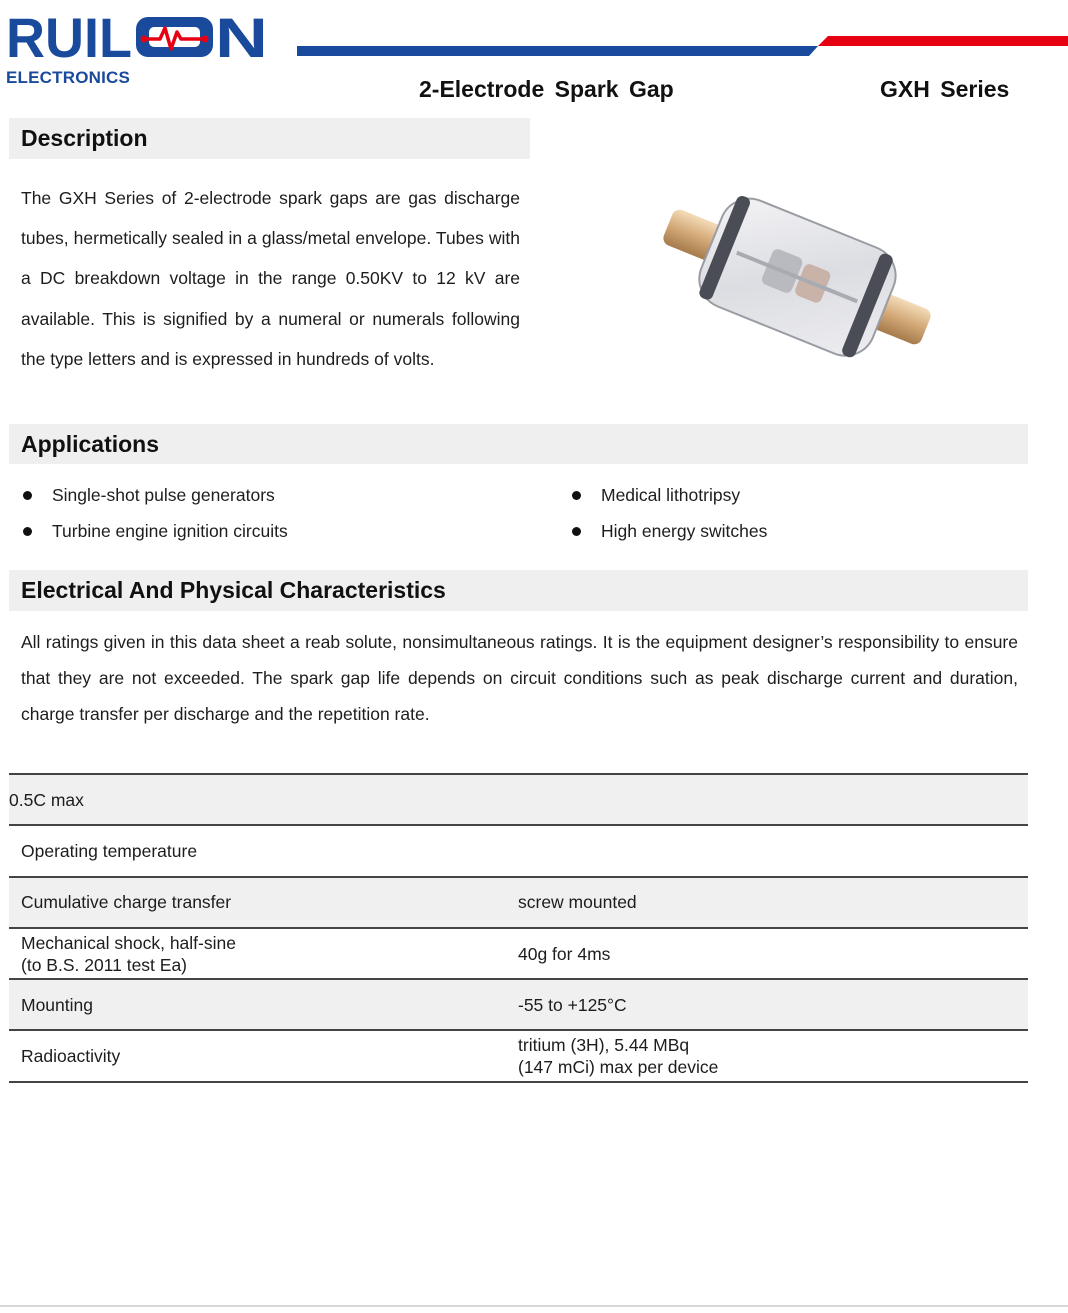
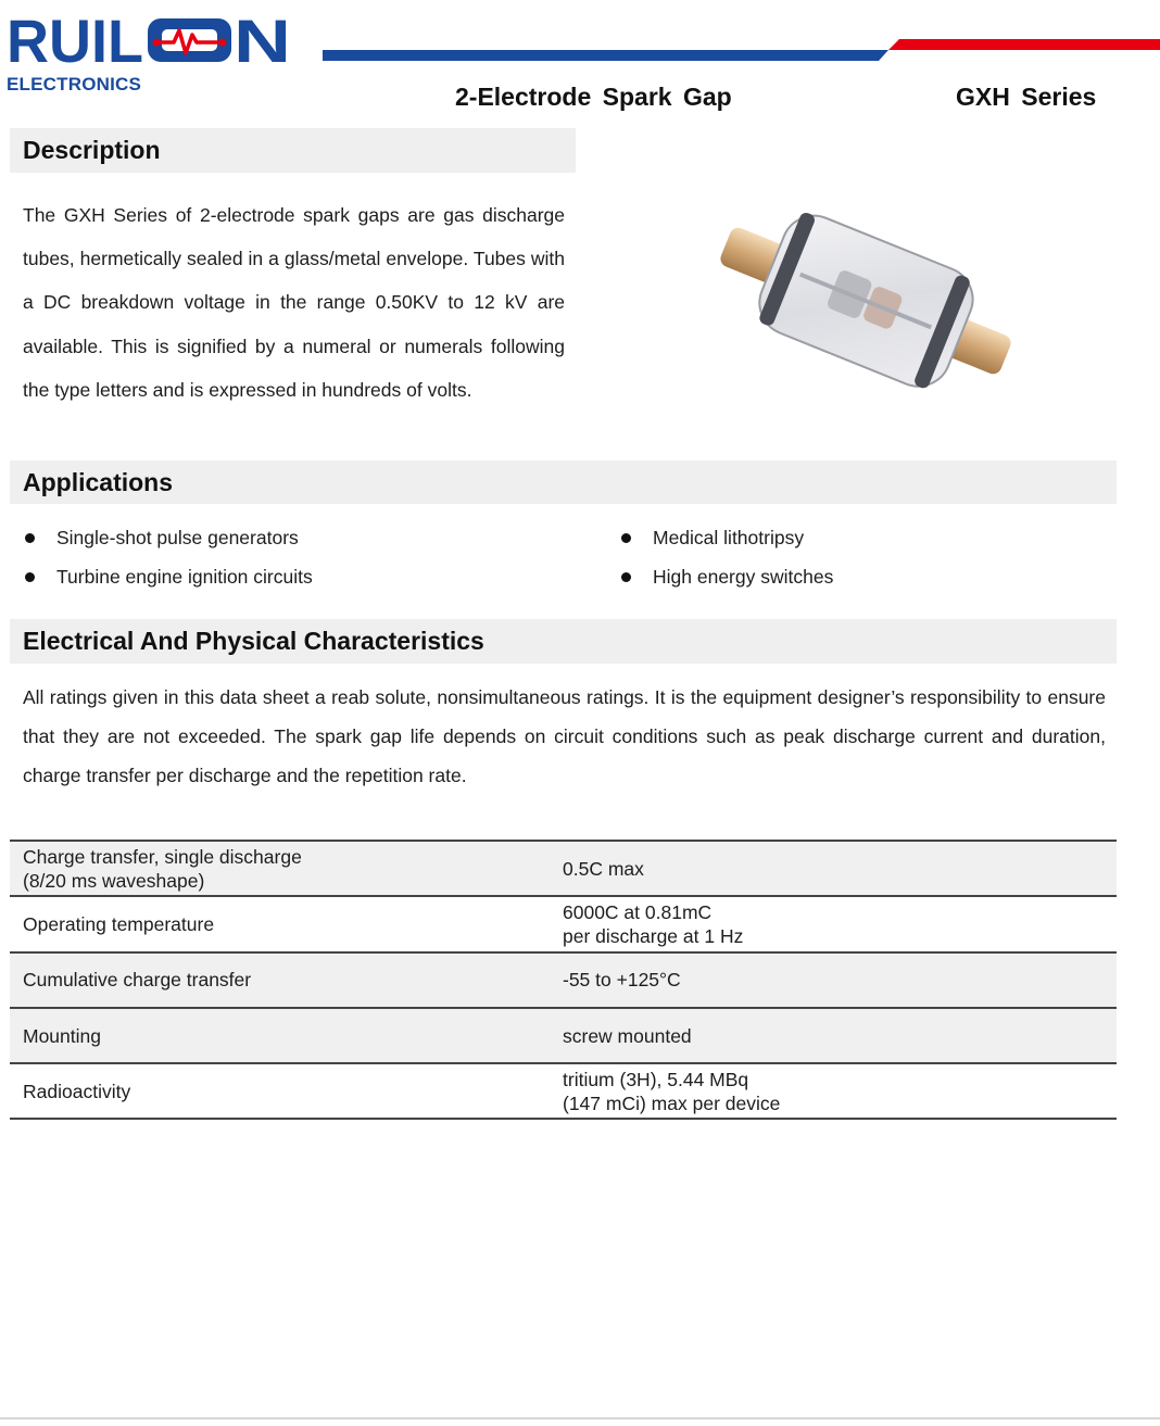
  RUIL
  N
  ELECTRONICS
  2-Electrode Spark Gap
  GXH Series
  Description
  The GXH Series of 2-electrode spark gaps are gas discharge tubes, hermetically sealed in a glass/metal envelope. Tubes with a DC breakdown voltage in the range 0.50KV to 12 kV are available. This is signified by a numeral or numerals following the type letters and is expressed in hundreds of volts.
  Applications
  Single-shot pulse generators
  Turbine engine ignition circuits
  Medical lithotripsy
  High energy switches
  Electrical And Physical Characteristics
  All ratings given in this data sheet a reab solute, nonsimultaneous ratings. It is the equipment designer’s responsibility to ensure that they are not exceeded. The spark gap life depends on circuit conditions such as peak discharge current and duration, charge transfer per discharge and the repetition rate.
+ Charge transfer, single discharge
+ (8/20 ms waveshape)
  0.5C max
  Operating temperature
+ 6000C at 0.81mC
+ per discharge at 1 Hz
  Cumulative charge transfer
- screw mounted
+ -55 to +125°C
- Mechanical shock, half-sine
- (to B.S. 2011 test Ea)
- 40g for 4ms
  Mounting
- -55 to +125°C
+ screw mounted
  Radioactivity
  tritium (3H), 5.44 MBq
  (147 mCi) max per device
